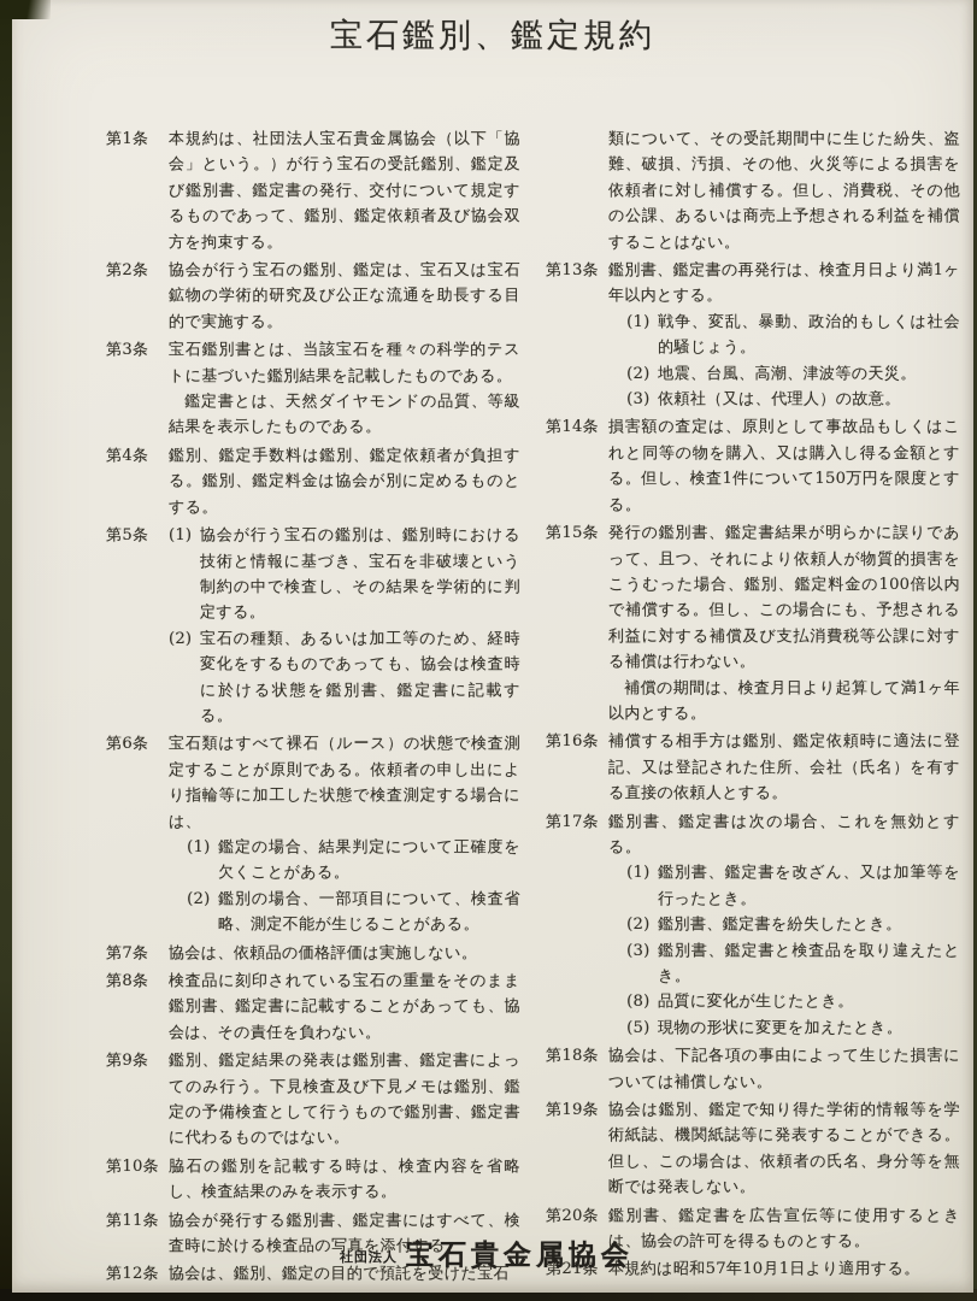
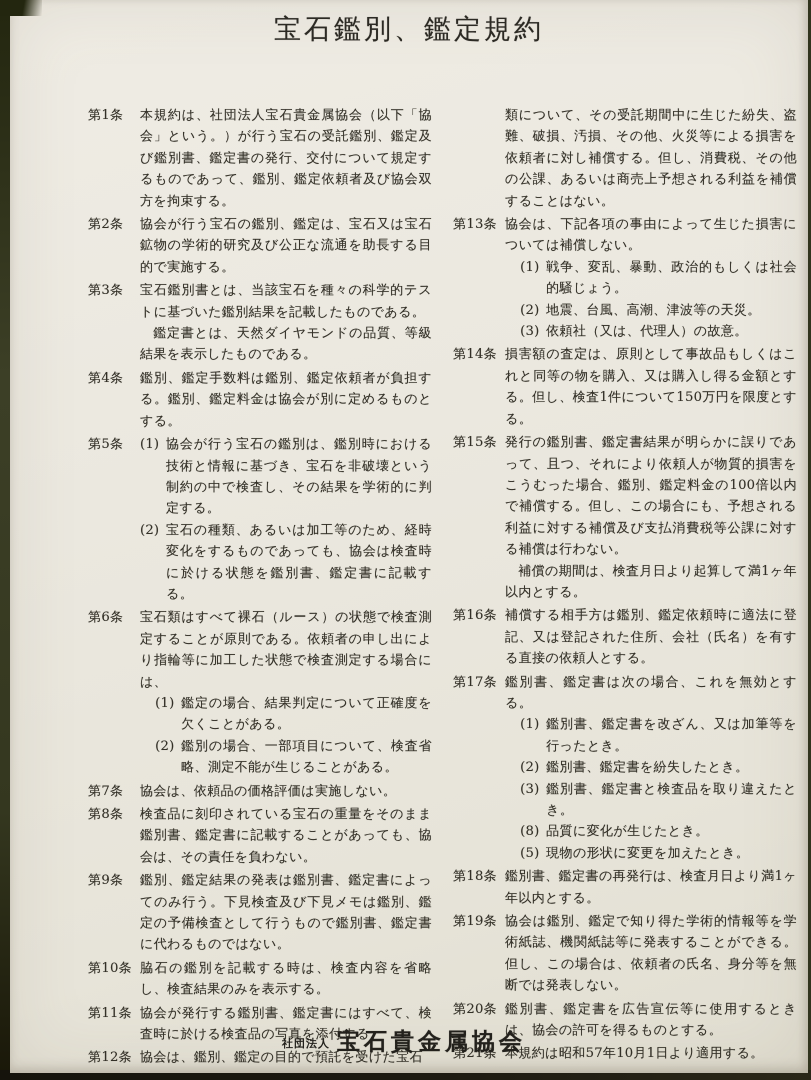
  宝石鑑別、鑑定規約
  第1条
  本規約は、社団法人宝石貴金属協会（以下「協会」という。）が行う宝石の受託鑑別、鑑定及び鑑別書、鑑定書の発行、交付について規定するものであって、鑑別、鑑定依頼者及び協会双方を拘束する。
  第2条
  協会が行う宝石の鑑別、鑑定は、宝石又は宝石鉱物の学術的研究及び公正な流通を助長する目的で実施する。
  第3条
  宝石鑑別書とは、当該宝石を種々の科学的テストに基づいた鑑別結果を記載したものである。
  鑑定書とは、天然ダイヤモンドの品質、等級結果を表示したものである。
  第4条
  鑑別、鑑定手数料は鑑別、鑑定依頼者が負担する。鑑別、鑑定料金は協会が別に定めるものとする。
  第5条
  (1)
  協会が行う宝石の鑑別は、鑑別時における技術と情報に基づき、宝石を非破壊という制約の中で検査し、その結果を学術的に判定する。
  (2)
  宝石の種類、あるいは加工等のため、経時変化をするものであっても、協会は検査時に於ける状態を鑑別書、鑑定書に記載する。
  第6条
  宝石類はすべて裸石（ルース）の状態で検査測定することが原則である。依頼者の申し出により指輪等に加工した状態で検査測定する場合には、
  (1)
  鑑定の場合、結果判定について正確度を欠くことがある。
  (2)
  鑑別の場合、一部項目について、検査省略、測定不能が生じることがある。
  第7条
  協会は、依頼品の価格評価は実施しない。
  第8条
  検査品に刻印されている宝石の重量をそのまま鑑別書、鑑定書に記載することがあっても、協会は、その責任を負わない。
  第9条
  鑑別、鑑定結果の発表は鑑別書、鑑定書によってのみ行う。下見検査及び下見メモは鑑別、鑑定の予備検査として行うもので鑑別書、鑑定書に代わるものではない。
  第10条
  脇石の鑑別を記載する時は、検査内容を省略し、検査結果のみを表示する。
  第11条
  協会が発行する鑑別書、鑑定書にはすべて、検査時に於ける検査品の写真を添付する。
  第12条
  協会は、鑑別、鑑定の目的で預託を受けた宝石
  類について、その受託期間中に生じた紛失、盗難、破損、汚損、その他、火災等による損害を依頼者に対し補償する。但し、消費税、その他の公課、あるいは商売上予想される利益を補償することはない。
  第13条
- 鑑別書、鑑定書の再発行は、検査月日より満1ヶ年以内とする。
+ 協会は、下記各項の事由によって生じた損害については補償しない。
  (1)
  戦争、変乱、暴動、政治的もしくは社会的騒じょう。
  (2)
  地震、台風、高潮、津波等の天災。
  (3)
  依頼社（又は、代理人）の故意。
  第14条
  損害額の査定は、原則として事故品もしくはこれと同等の物を購入、又は購入し得る金額とする。但し、検査1件について150万円を限度とする。
  第15条
  発行の鑑別書、鑑定書結果が明らかに誤りであって、且つ、それにより依頼人が物質的損害をこうむった場合、鑑別、鑑定料金の100倍以内で補償する。但し、この場合にも、予想される利益に対する補償及び支払消費税等公課に対する補償は行わない。
  補償の期間は、検査月日より起算して満1ヶ年以内とする。
  第16条
  補償する相手方は鑑別、鑑定依頼時に適法に登記、又は登記された住所、会社（氏名）を有する直接の依頼人とする。
  第17条
  鑑別書、鑑定書は次の場合、これを無効とする。
  (1)
  鑑別書、鑑定書を改ざん、又は加筆等を行ったとき。
  (2)
  鑑別書、鑑定書を紛失したとき。
  (3)
  鑑別書、鑑定書と検査品を取り違えたとき。
  (8)
  品質に変化が生じたとき。
  (5)
  現物の形状に変更を加えたとき。
  第18条
- 協会は、下記各項の事由によって生じた損害については補償しない。
+ 鑑別書、鑑定書の再発行は、検査月日より満1ヶ年以内とする。
  第19条
  協会は鑑別、鑑定で知り得た学術的情報等を学術紙誌、機関紙誌等に発表することができる。但し、この場合は、依頼者の氏名、身分等を無断では発表しない。
  第20条
  鑑別書、鑑定書を広告宣伝等に使用するときは、協会の許可を得るものとする。
  第21条
  本規約は昭和57年10月1日より適用する。
  社団法人 宝石貴金属協会
